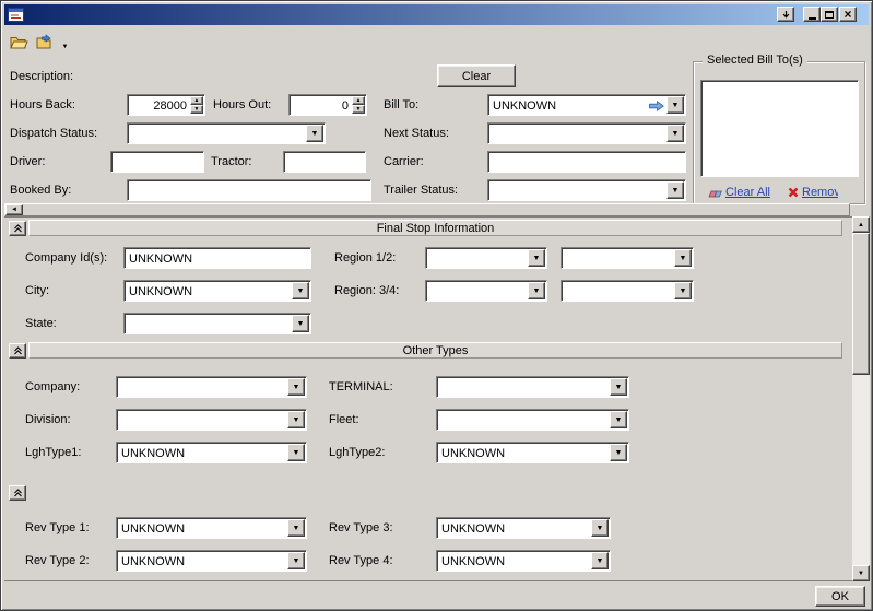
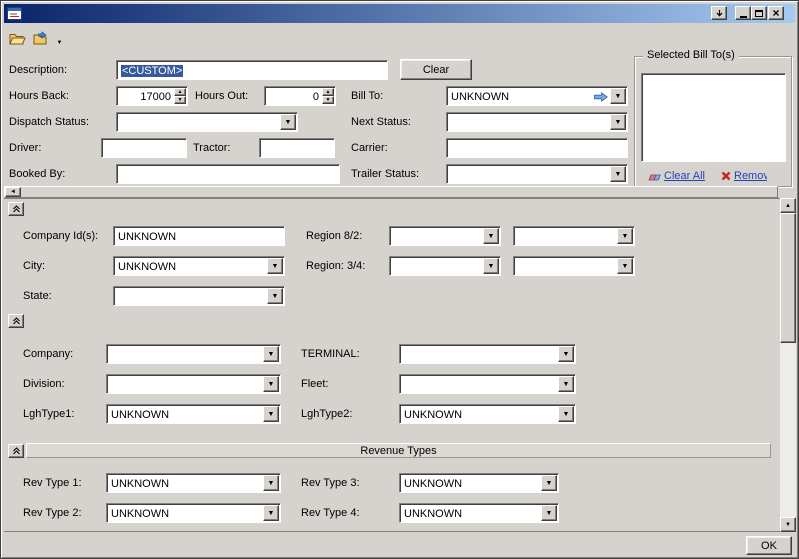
  ×
  Description:
+ <CUSTOM>
  Clear
  Hours Back:
- 28000
+ 17000
  Hours Out:
  0
  Bill To:
  UNKNOWN
  Dispatch Status:
  Next Status:
  Driver:
  Tractor:
  Carrier:
  Booked By:
  Trailer Status:
  Selected Bill To(s)
  Clear All
  Remov
- Final Stop Information
  Company Id(s):
  UNKNOWN
- Region 1/2:
+ Region 8/2:
  City:
  UNKNOWN
  Region: 3/4:
  State:
- Other Types
  Company:
  TERMINAL:
  Division:
  Fleet:
  LghType1:
  UNKNOWN
  LghType2:
  UNKNOWN
+ Revenue Types
  Rev Type 1:
  UNKNOWN
  Rev Type 3:
  UNKNOWN
  Rev Type 2:
  UNKNOWN
  Rev Type 4:
  UNKNOWN
  OK
